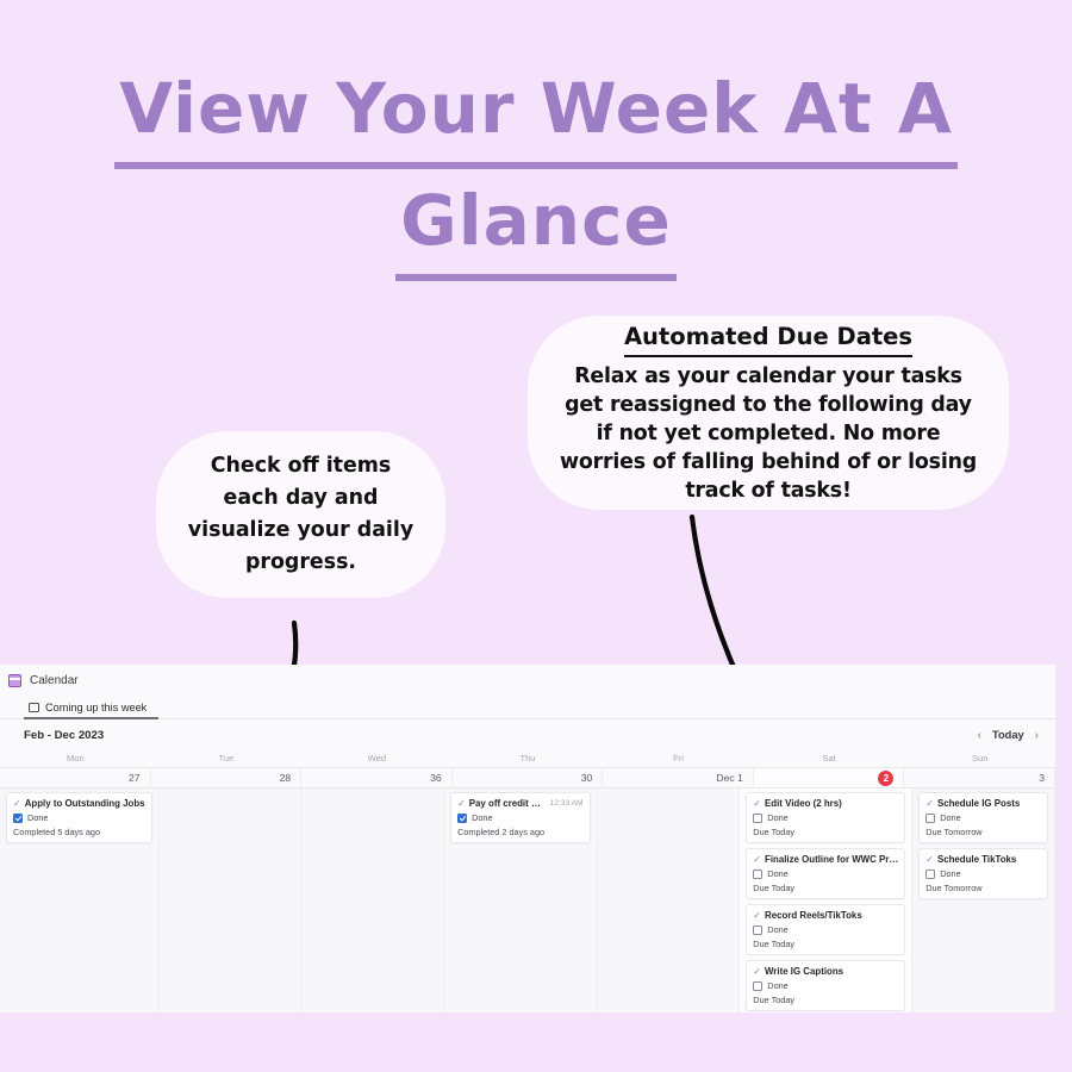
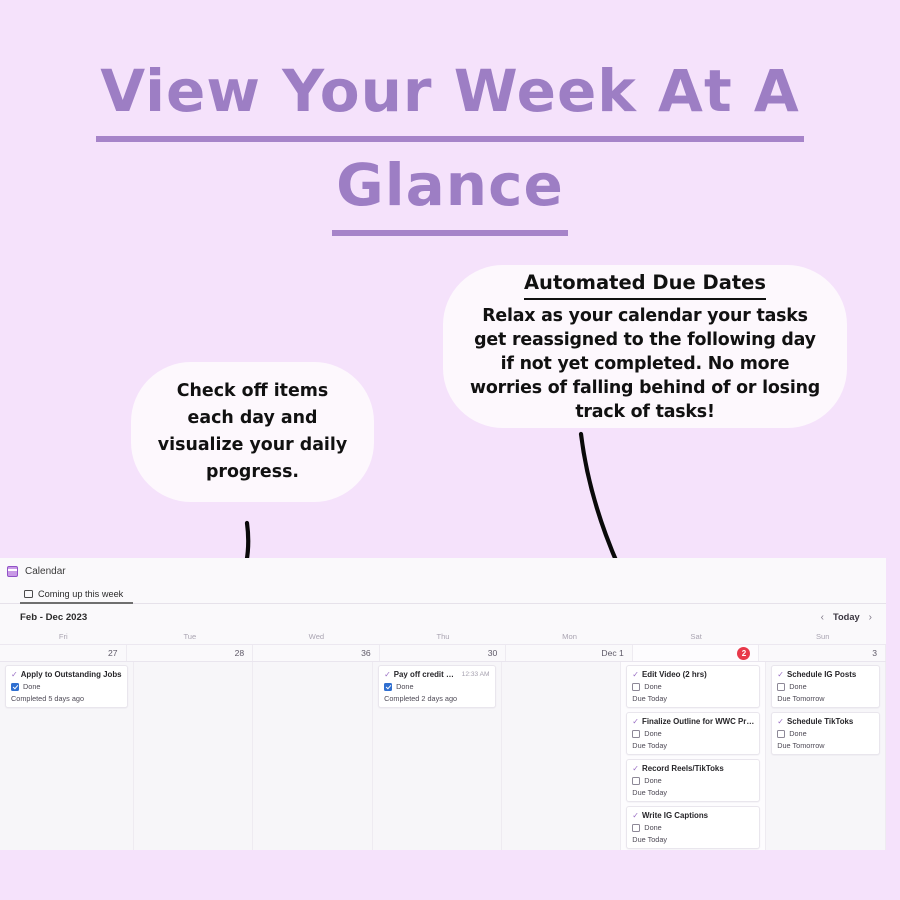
  View Your Week At A
  Glance
  Automated Due Dates
  Relax as your calendar your tasks get reassigned to the following day if not yet completed. No more worries of falling behind of or losing track of tasks!
  Check off items each day and visualize your daily progress.
  Calendar
  Coming up this week
  Feb - Dec 2023
  ‹
  Today
  ›
- Mon
+ Fri
  Tue
  Wed
  Thu
- Fri
+ Mon
  Sat
  Sun
  27
  28
  36
  30
  Dec 1
  2
  3
  ✓
  Apply to Outstanding Jobs
  Done
  Completed 5 days ago
  ✓
  Pay off credit ca
  Done
  Completed 2 days ago
  ✓
  Edit Video (2 hrs)
  Done
  Due Today
  ✓
  Finalize Outline for WWC Pr…
  Done
  Due Today
  ✓
  Record Reels/TikToks
  Done
  Due Today
  ✓
  Write IG Captions
  Done
  Due Today
  ✓
  Schedule IG Posts
  Done
  Due Tomorrow
  ✓
  Schedule TikToks
  Done
  Due Tomorrow
